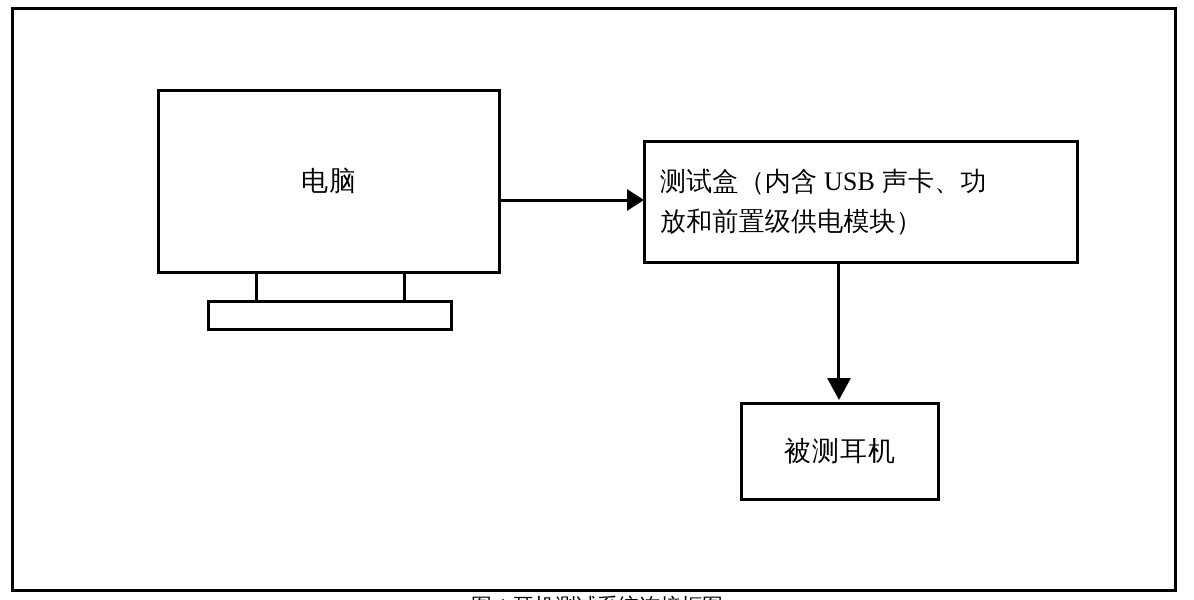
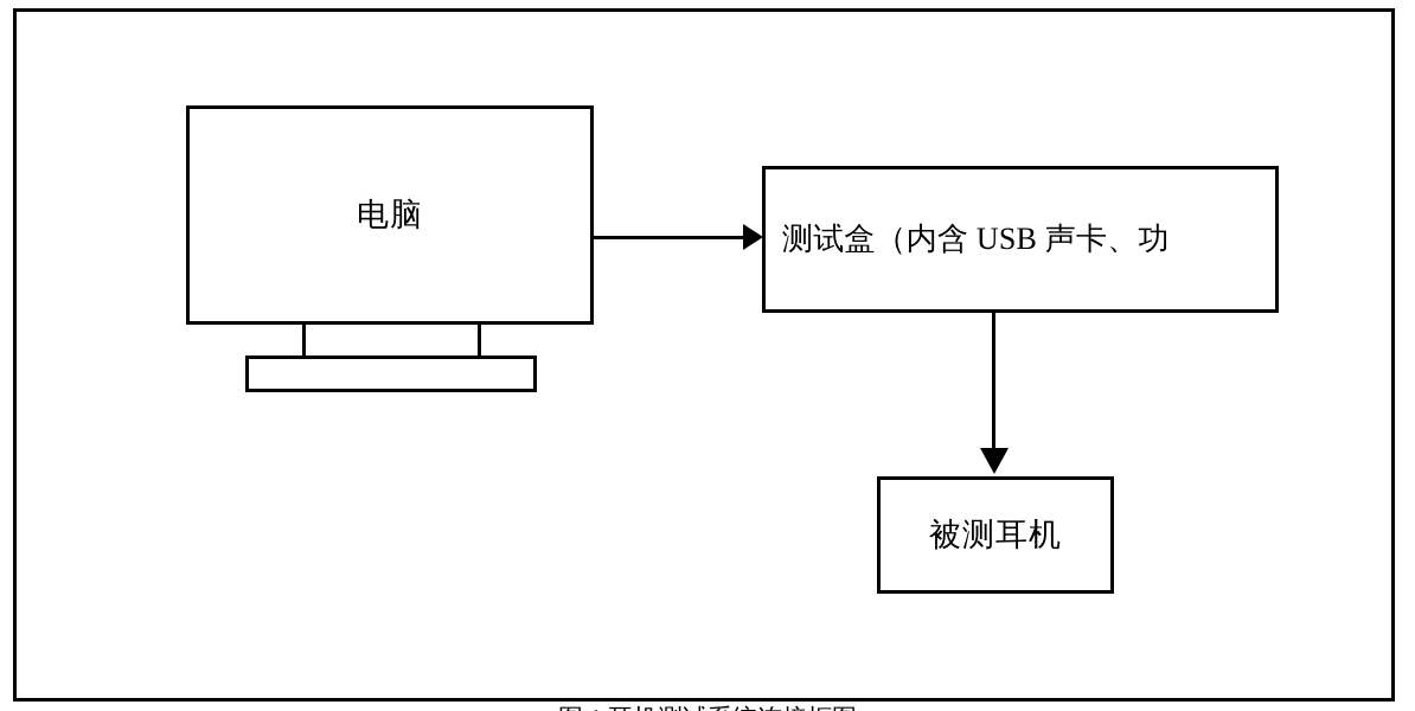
  电脑
  测试盒（内含 USB 声卡、功
- 放和前置级供电模块）
  被测耳机
